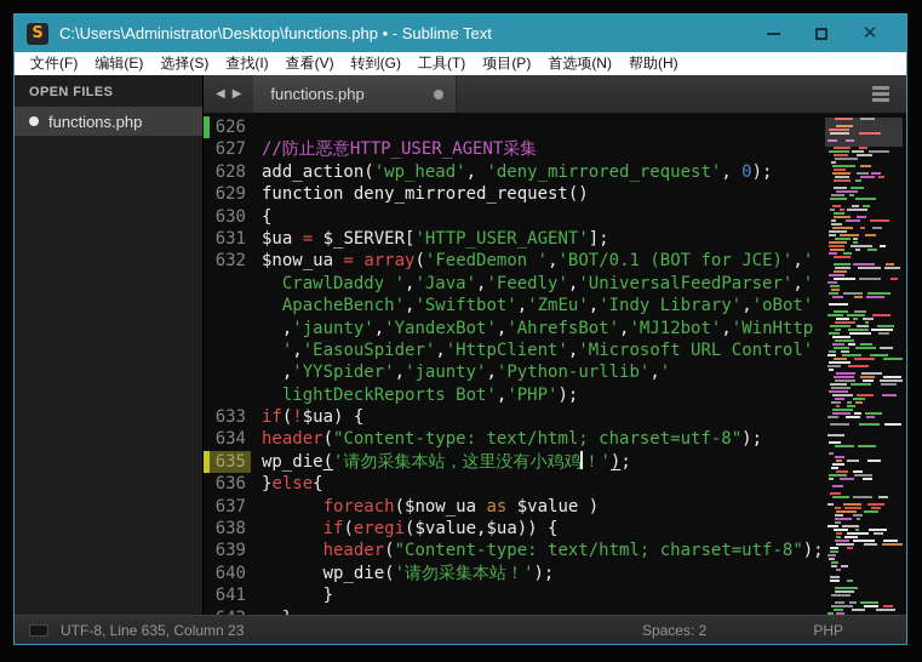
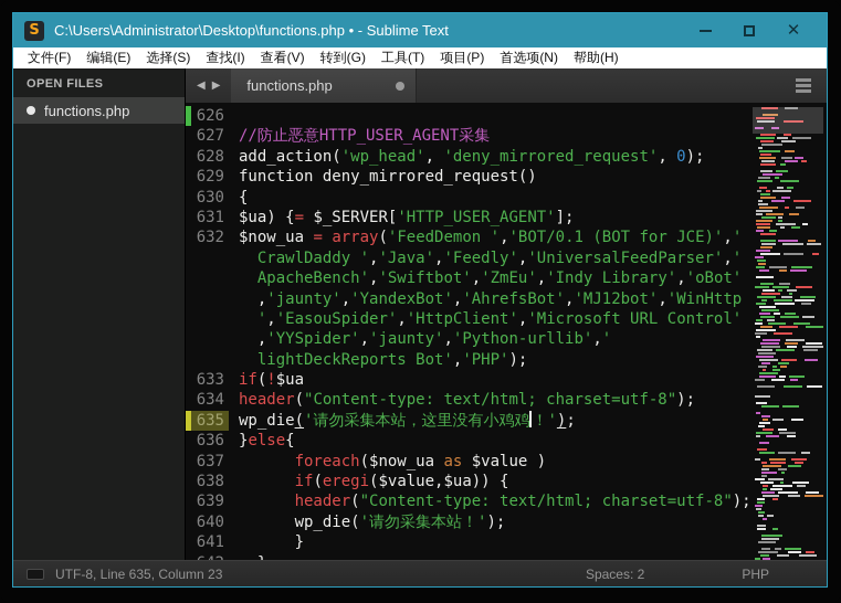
  S
  C:\Users\Administrator\Desktop\functions.php • - Sublime Text
  ✕
  文件(F)
  编辑(E)
  选择(S)
  查找(I)
  查看(V)
  转到(G)
  工具(T)
  项目(P)
  首选项(N)
  帮助(H)
  OPEN FILES
  functions.php
  ◀
  ▶
  functions.php
  626
  627
  //防止恶意HTTP_USER_AGENT采集
  628
  add_action('wp_head', 'deny_mirrored_request', 0);
  629
  function deny_mirrored_request()
  630
  {
  631
- $ua = $_SERVER['HTTP_USER_AGENT'];
+ $ua) {= $_SERVER['HTTP_USER_AGENT'];
  632
  $now_ua = array('FeedDemon ','BOT/0.1 (BOT for JCE)','
  CrawlDaddy ','Java','Feedly','UniversalFeedParser','
  ApacheBench','Swiftbot','ZmEu','Indy Library','oBot'
  ,'jaunty','YandexBot','AhrefsBot','MJ12bot','WinHttp
  ','EasouSpider','HttpClient','Microsoft URL Control'
  ,'YYSpider','jaunty','Python-urllib','
  lightDeckReports Bot','PHP');
  633
- if(!$ua) {
+ if(!$ua
  634
  header("Content-type: text/html; charset=utf-8");
  635
  wp_die('请勿采集本站，这里没有小鸡鸡 ！');
  636
  }else{
  637
  foreach($now_ua as $value )
  638
  if(eregi($value,$ua)) {
  639
  header("Content-type: text/html; charset=utf-8");
  640
  wp_die('请勿采集本站！');
  641
  }
  UTF-8, Line 635, Column 23
  Spaces: 2
  PHP
